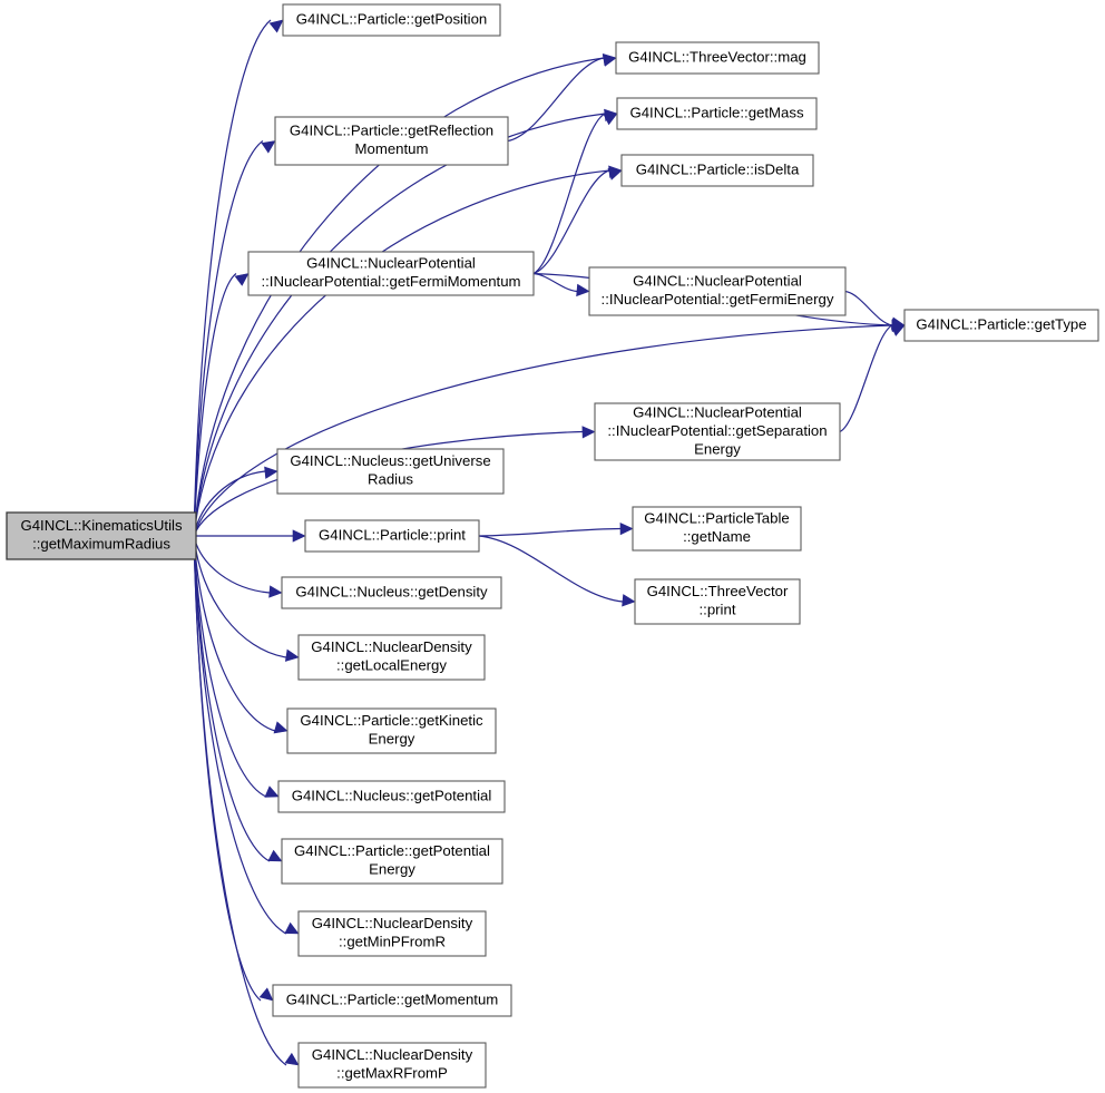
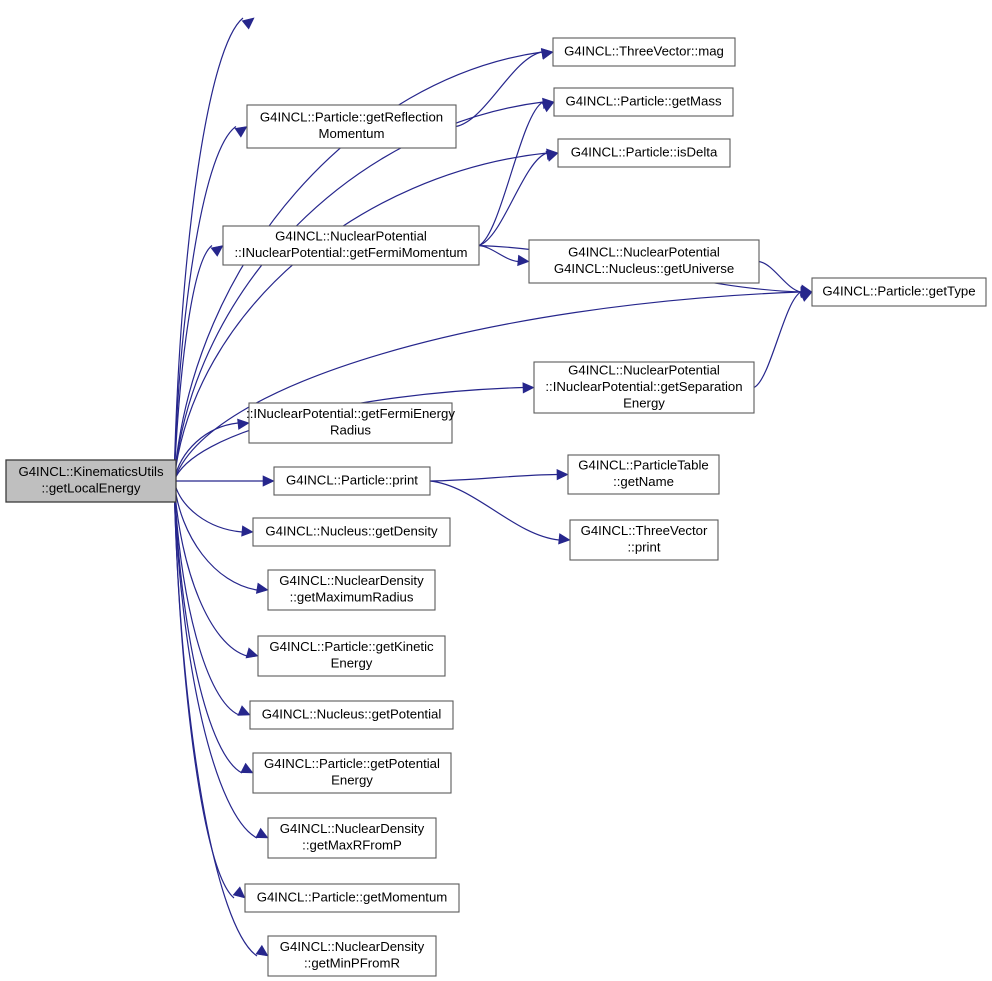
  G4INCL::KinematicsUtils
- ::getMaximumRadius
+ ::getLocalEnergy
- G4INCL::Particle::getPosition
  G4INCL::ThreeVector::mag
  G4INCL::Particle::getReflection
  Momentum
  G4INCL::Particle::getMass
  G4INCL::Particle::isDelta
  G4INCL::NuclearPotential
  ::INuclearPotential::getFermiMomentum
  G4INCL::NuclearPotential
- ::INuclearPotential::getFermiEnergy
+ G4INCL::Nucleus::getUniverse
  G4INCL::Particle::getType
  G4INCL::NuclearPotential
  ::INuclearPotential::getSeparation
  Energy
- G4INCL::Nucleus::getUniverse
+ ::INuclearPotential::getFermiEnergy
  Radius
  G4INCL::Particle::print
  G4INCL::ParticleTable
  ::getName
  G4INCL::Nucleus::getDensity
  G4INCL::ThreeVector
  ::print
  G4INCL::NuclearDensity
- ::getLocalEnergy
+ ::getMaximumRadius
  G4INCL::Particle::getKinetic
  Energy
  G4INCL::Nucleus::getPotential
  G4INCL::Particle::getPotential
  Energy
  G4INCL::NuclearDensity
- ::getMinPFromR
+ ::getMaxRFromP
  G4INCL::Particle::getMomentum
  G4INCL::NuclearDensity
- ::getMaxRFromP
+ ::getMinPFromR
